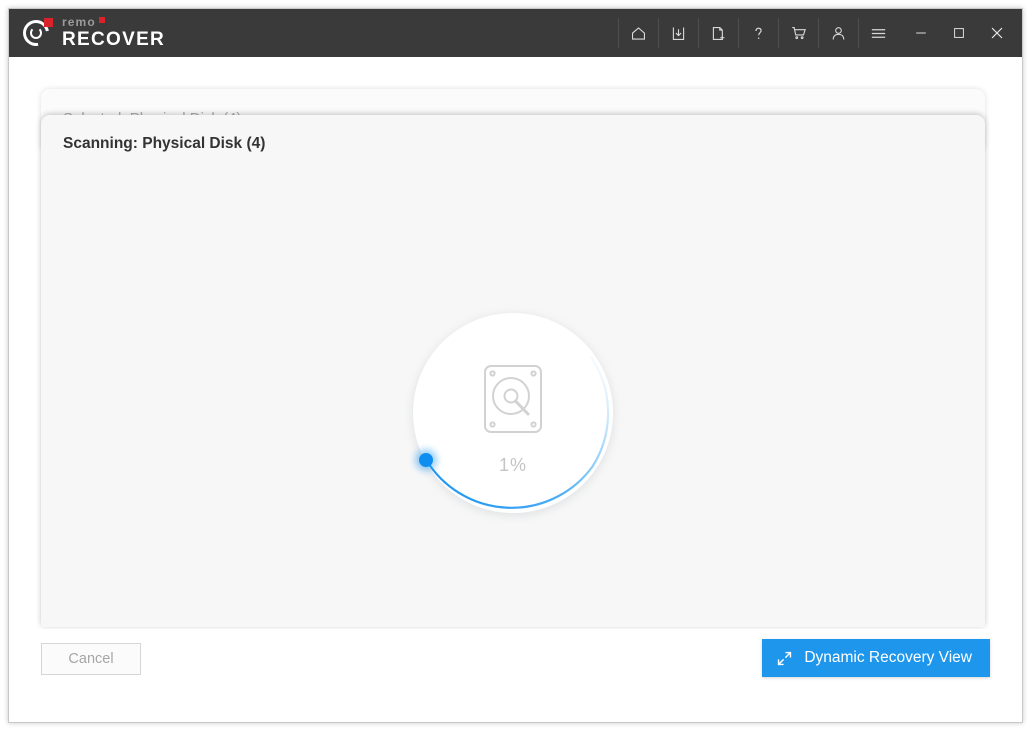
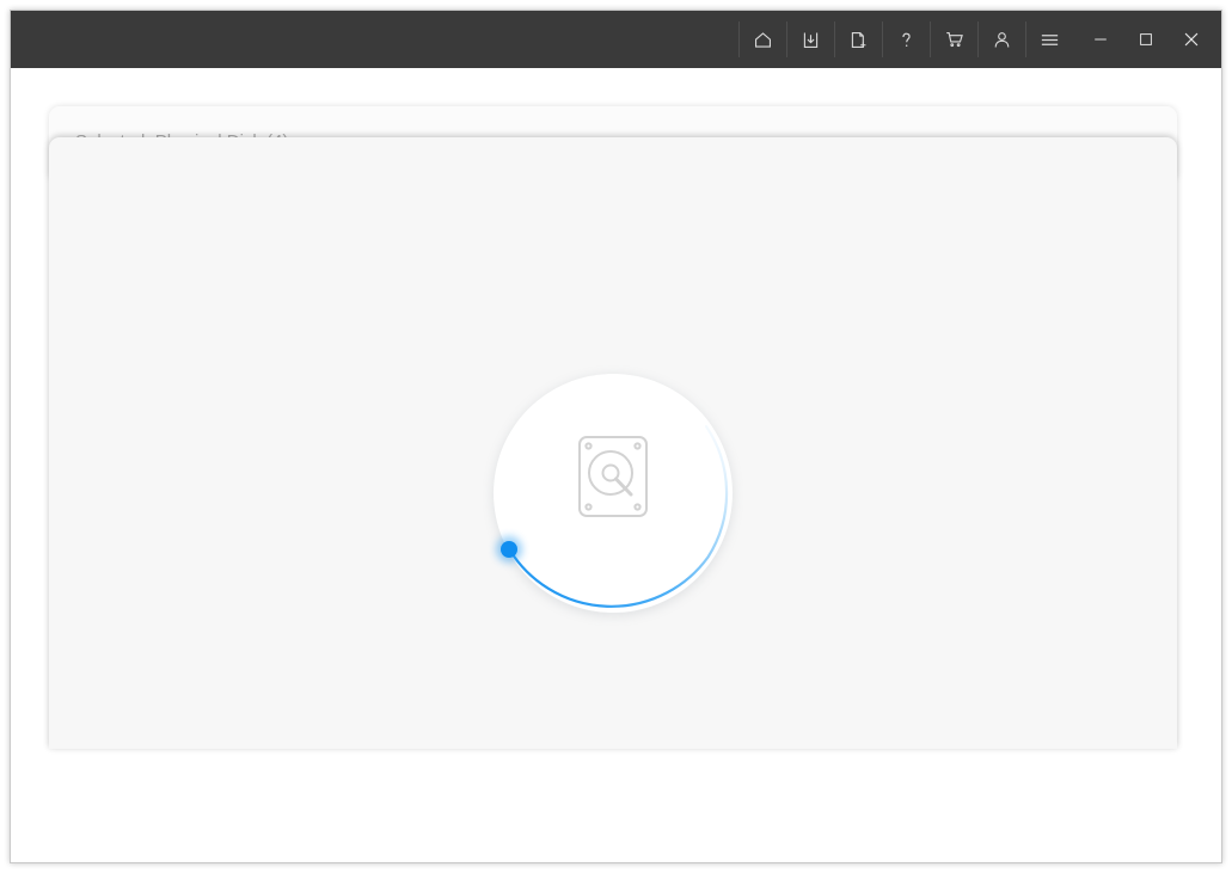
- remo
- RECOVER
- Scanning: Physical Disk (4)
- 1%
- Cancel
- Dynamic Recovery View
